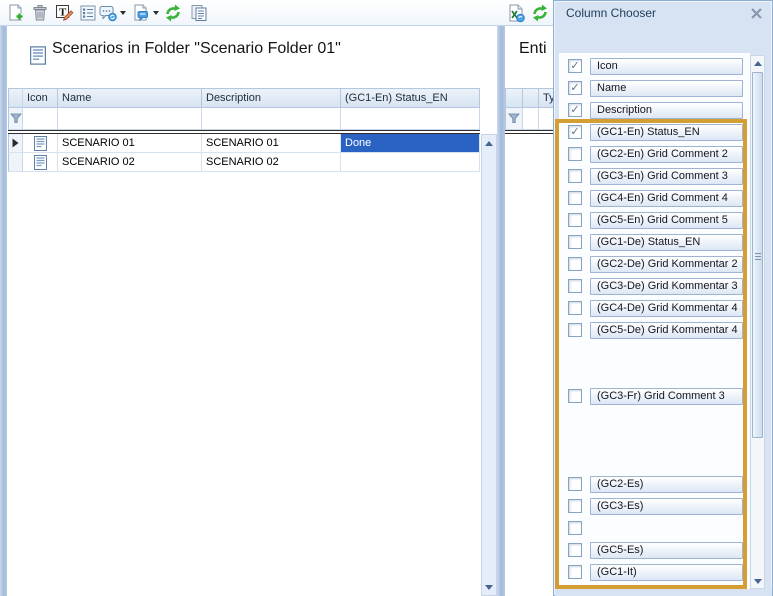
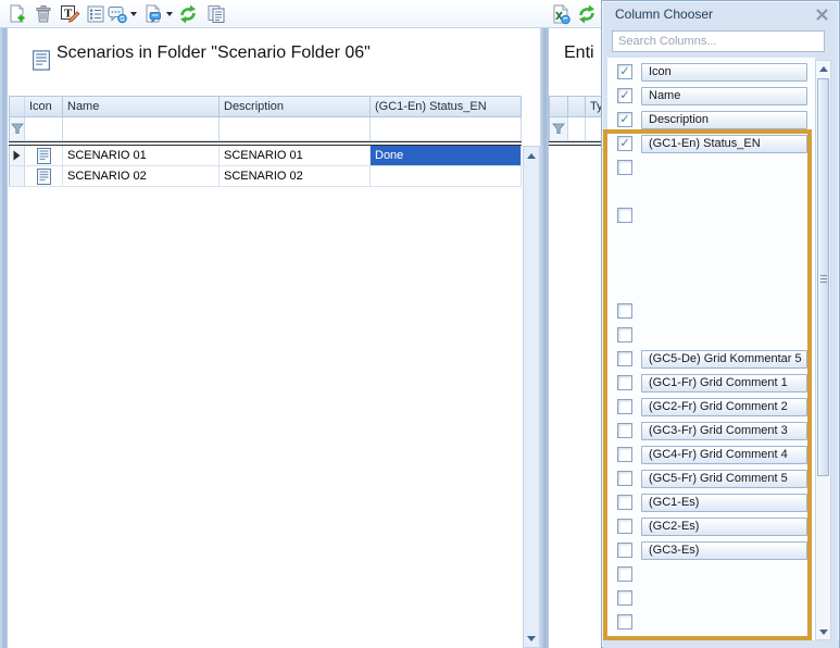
  T
- Scenarios in Folder "Scenario Folder 01"
+ Scenarios in Folder "Scenario Folder 06"
  Enti
  Icon
  Name
  Description
  (GC1-En) Status_EN
  SCENARIO 01
  SCENARIO 01
  Done
  SCENARIO 02
  SCENARIO 02
  Ty
  Column Chooser
+ Search Columns...
  ✓
  Icon
  ✓
  Name
  ✓
  Description
  ✓
  (GC1-En) Status_EN
- (GC2-En) Grid Comment 2
- (GC3-En) Grid Comment 3
- (GC4-En) Grid Comment 4
- (GC5-En) Grid Comment 5
- (GC1-De) Status_EN
- (GC2-De) Grid Kommentar 2
- (GC3-De) Grid Kommentar 3
- (GC4-De) Grid Kommentar 4
- (GC5-De) Grid Kommentar 4
+ (GC5-De) Grid Kommentar 5
+ (GC1-Fr) Grid Comment 1
+ (GC2-Fr) Grid Comment 2
  (GC3-Fr) Grid Comment 3
+ (GC4-Fr) Grid Comment 4
+ (GC5-Fr) Grid Comment 5
+ (GC1-Es)
  (GC2-Es)
  (GC3-Es)
- (GC5-Es)
- (GC1-It)
